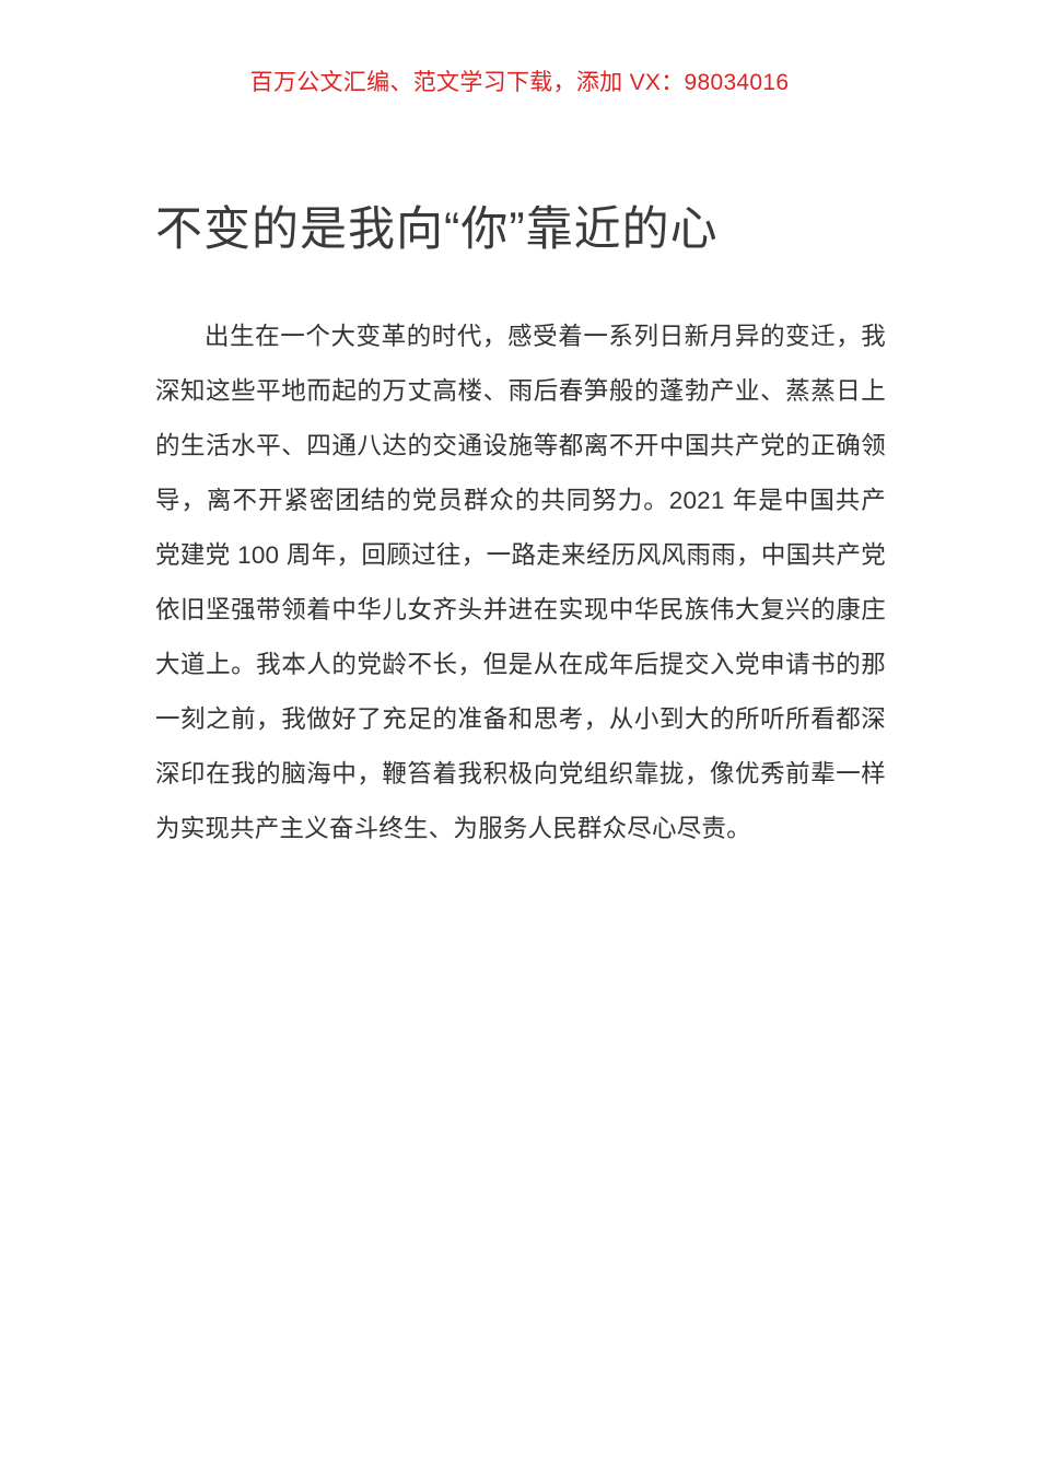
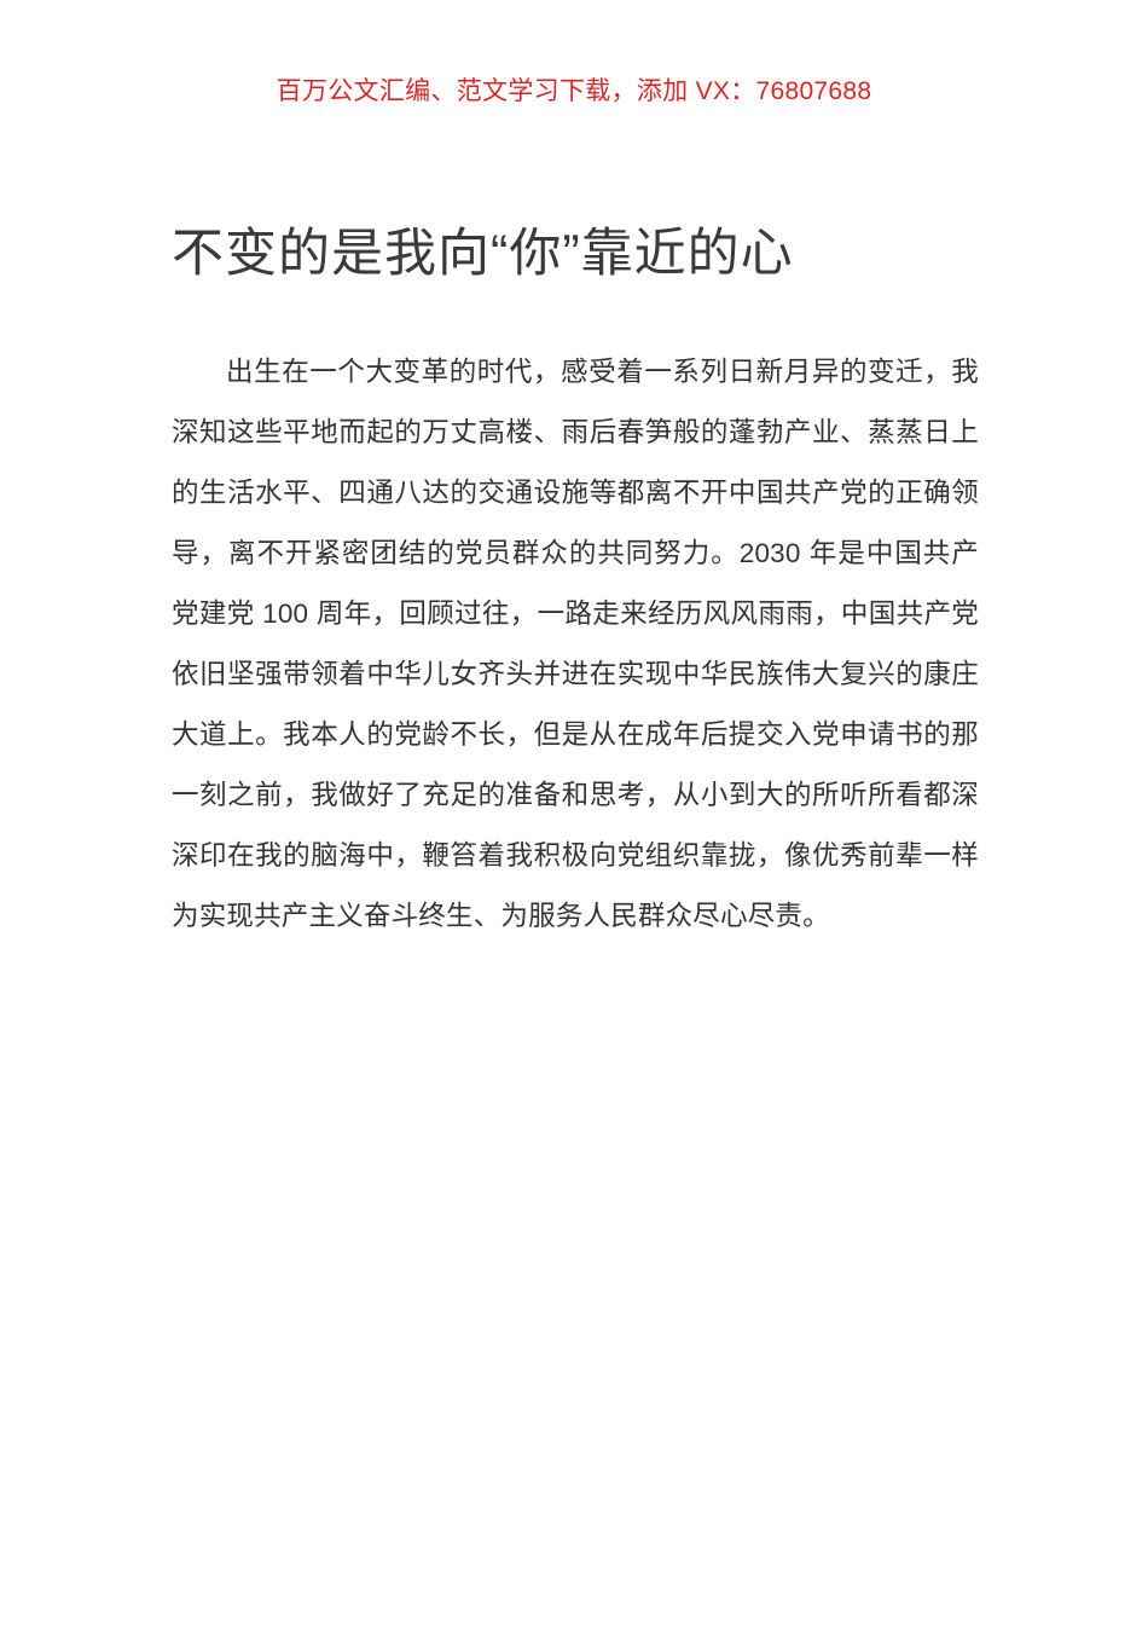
- 百万公文汇编、范文学习下载，添加 VX：98034016
+ 百万公文汇编、范文学习下载，添加 VX：76807688
  不变的是我向“你”靠近的心
- 出生在一个大变革的时代，感受着一系列日新月异的变迁，我深知这些平地而起的万丈高楼、雨后春笋般的蓬勃产业、蒸蒸日上的生活水平、四通八达的交通设施等都离不开中国共产党的正确领导，离不开紧密团结的党员群众的共同努力。2021 年是中国共产党建党 100 周年，回顾过往，一路走来经历风风雨雨，中国共产党依旧坚强带领着中华儿女齐头并进在实现中华民族伟大复兴的康庄大道上。我本人的党龄不长，但是从在成年后提交入党申请书的那一刻之前，我做好了充足的准备和思考，从小到大的所听所看都深深印在我的脑海中，鞭笞着我积极向党组织靠拢，像优秀前辈一样为实现共产主义奋斗终生、为服务人民群众尽心尽责。
+ 出生在一个大变革的时代，感受着一系列日新月异的变迁，我深知这些平地而起的万丈高楼、雨后春笋般的蓬勃产业、蒸蒸日上的生活水平、四通八达的交通设施等都离不开中国共产党的正确领导，离不开紧密团结的党员群众的共同努力。2030 年是中国共产党建党 100 周年，回顾过往，一路走来经历风风雨雨，中国共产党依旧坚强带领着中华儿女齐头并进在实现中华民族伟大复兴的康庄大道上。我本人的党龄不长，但是从在成年后提交入党申请书的那一刻之前，我做好了充足的准备和思考，从小到大的所听所看都深深印在我的脑海中，鞭笞着我积极向党组织靠拢，像优秀前辈一样为实现共产主义奋斗终生、为服务人民群众尽心尽责。
